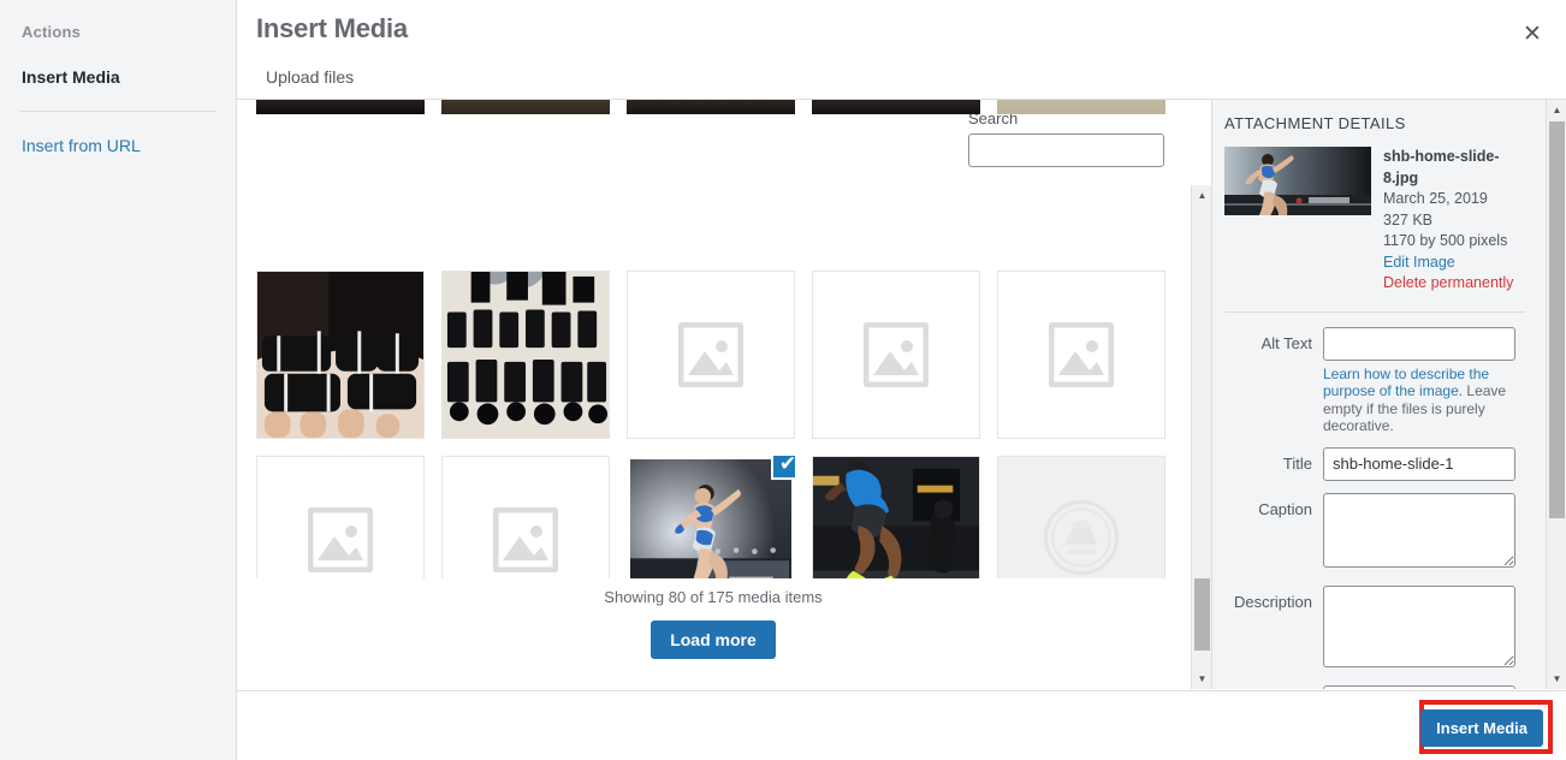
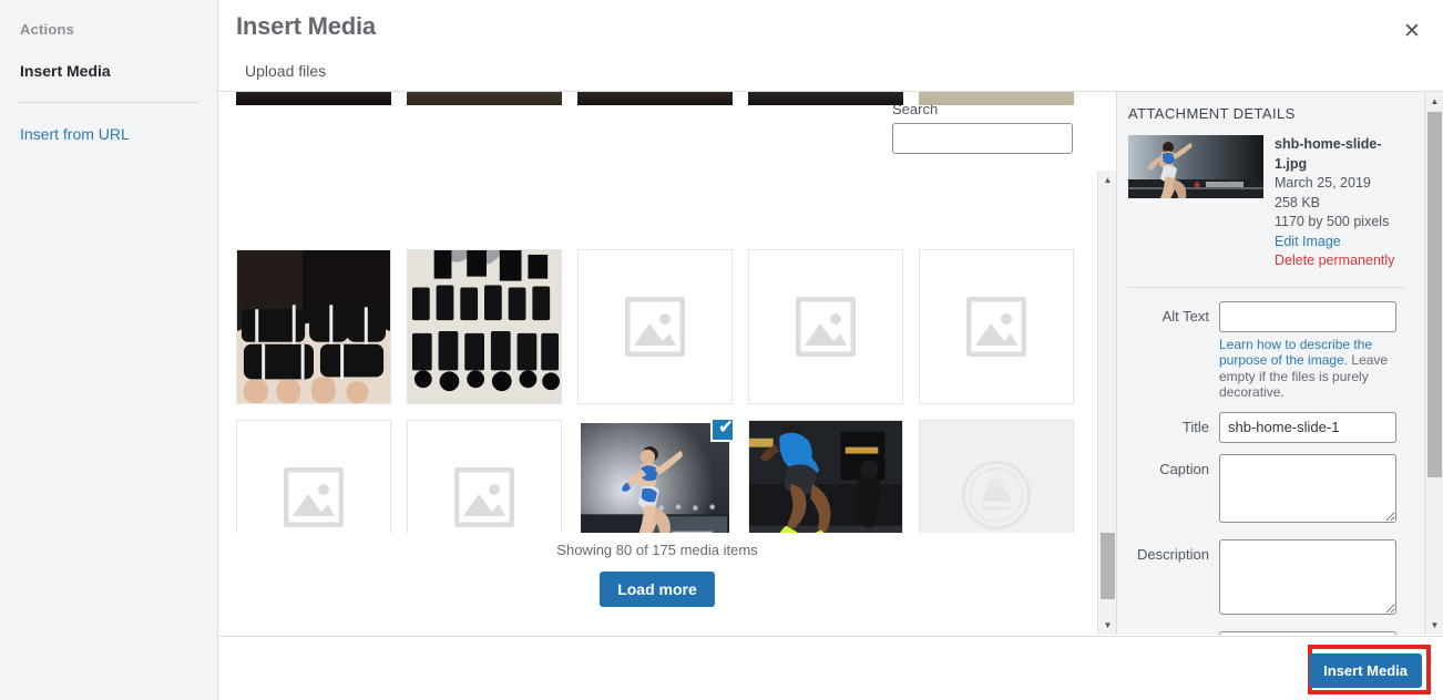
  Actions
  Insert Media
  Insert from URL
  Insert Media
  ✕
  Upload files
  Search
  ✔
  Showing 80 of 175 media items
  Load more
  ▲
  ▼
  ATTACHMENT DETAILS
- shb-home-slide-8.jpg
+ shb-home-slide-1.jpg
  March 25, 2019
- 327 KB
+ 258 KB
  1170 by 500 pixels
  Edit Image
  Delete permanently
  Alt Text
  Learn how to describe the purpose of the image. Leave empty if the files is purely decorative.
  Title
  shb-home-slide-1
  Caption
  Description
  ▲
  ▼
  Insert Media
